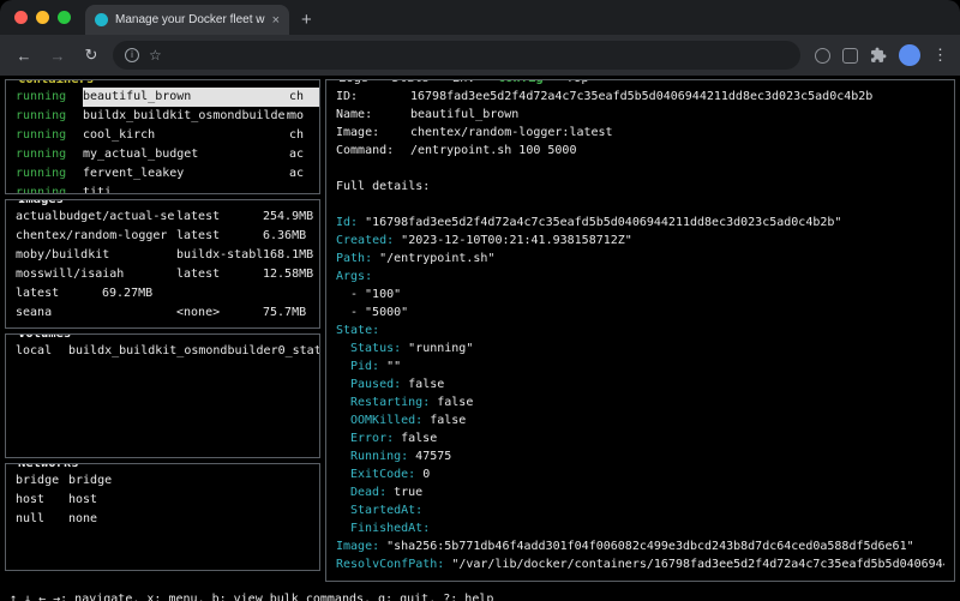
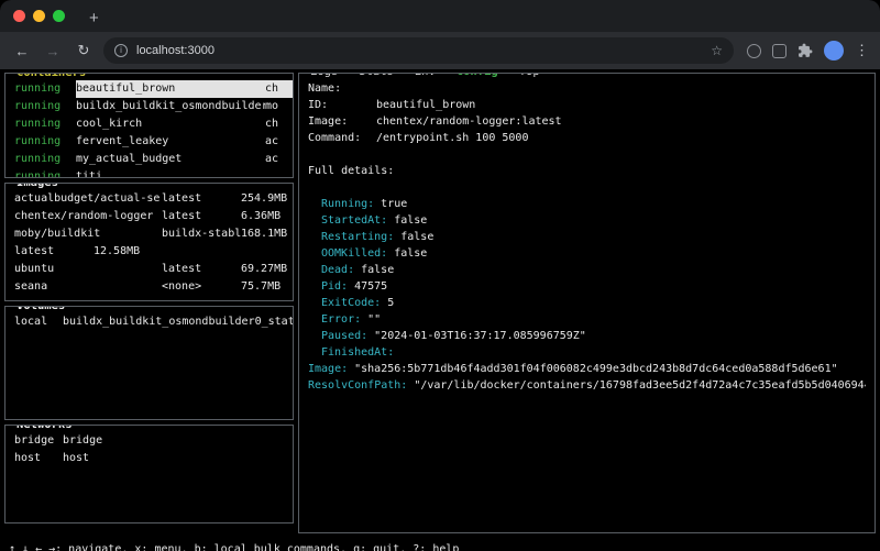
- Manage your Docker fleet w
- ×
  +
  ←
  →
  ↻
  i
+ localhost:3000
  ☆
  ⋮
  running
  beautiful_brown
  ch
  running
  buildx_buildkit_osmondbuilder
  mo
  running
  cool_kirch
  ch
  running
- my_actual_budget
+ fervent_leakey
  ac
  running
- fervent_leakey
+ my_actual_budget
  ac
  running
  titi
  actualbudget/actual-se
  latest
  254.9MB
  chentex/random-logger
  latest
  6.36MB
  moby/buildkit
  buildx-stabl
  168.1MB
- mosswill/isaiah
  latest
  12.58MB
+ ubuntu
  latest
  69.27MB
  seana
  <none>
  75.7MB
  local
  buildx_buildkit_osmondbuilder0_stat
  bridge
  bridge
  host
  host
- null
- none
- ID:
+ Name:
- 16798fad3ee5d2f4d72a4c7c35eafd5b5d0406944211dd8ec3d023c5ad0c4b2b
- Name:
+ ID:
  beautiful_brown
  Image:
  chentex/random-logger:latest
  Command:
  /entrypoint.sh 100 5000
  Full details:
- Id:
- "16798fad3ee5d2f4d72a4c7c35eafd5b5d0406944211dd8ec3d023c5ad0c4b2b"
- Created:
- "2023-12-10T00:21:41.938158712Z"
- Path:
- "/entrypoint.sh"
- Args:
- - "100"
- - "5000"
- State:
- Status:
- "running"
- Pid:
+ Running:
- ""
+ true
- Paused:
+ StartedAt:
  false
  Restarting:
  false
  OOMKilled:
  false
- Error:
+ Dead:
  false
- Running:
+ Pid:
  47575
  ExitCode:
- 0
+ 5
- Dead:
+ Error:
- true
+ ""
- StartedAt:
+ Paused:
+ "2024-01-03T16:37:17.085996759Z"
  FinishedAt:
  Image:
  "sha256:5b771db46f4add301f04f006082c499e3dbcd243b8d7dc64ced0a588df5d6e61"
  ResolvConfPath:
  "/var/lib/docker/containers/16798fad3ee5d2f4d72a4c7c35eafd5b5d040694
- ↑ ↓ ← →: navigate, x: menu, b: view bulk commands, q: quit, ?: help
+ ↑ ↓ ← →: navigate, x: menu, b: local bulk commands, q: quit, ?: help
